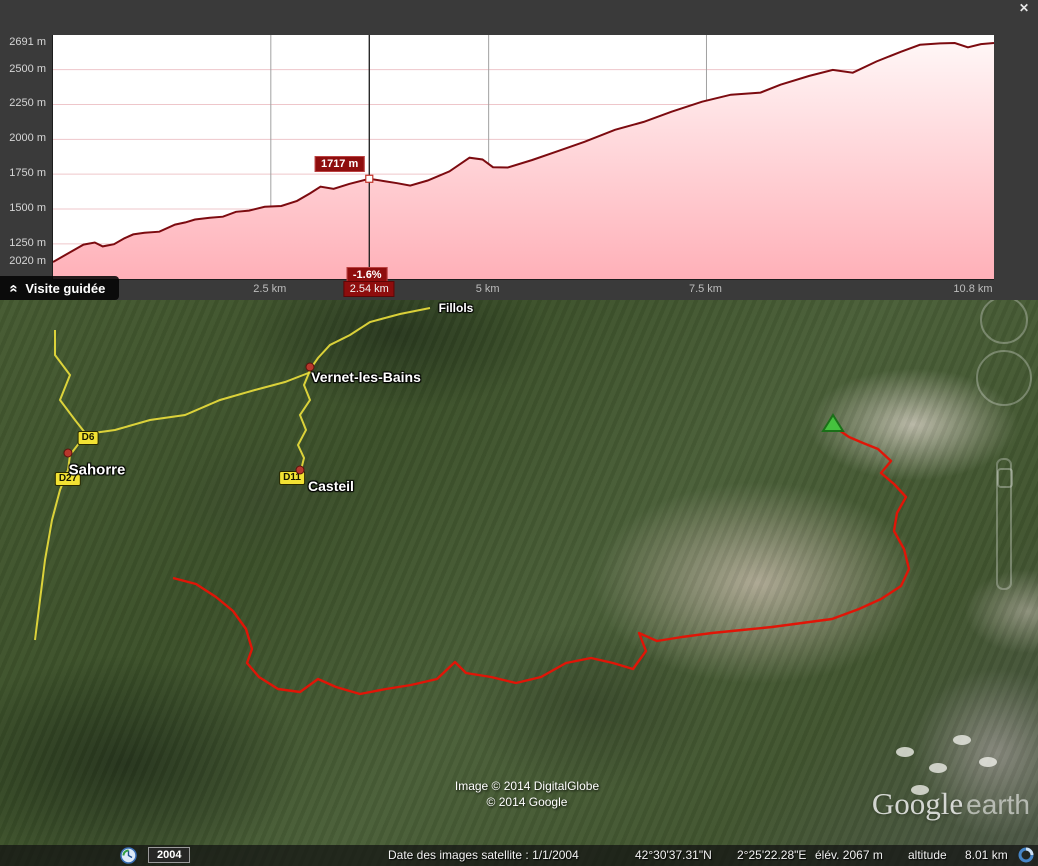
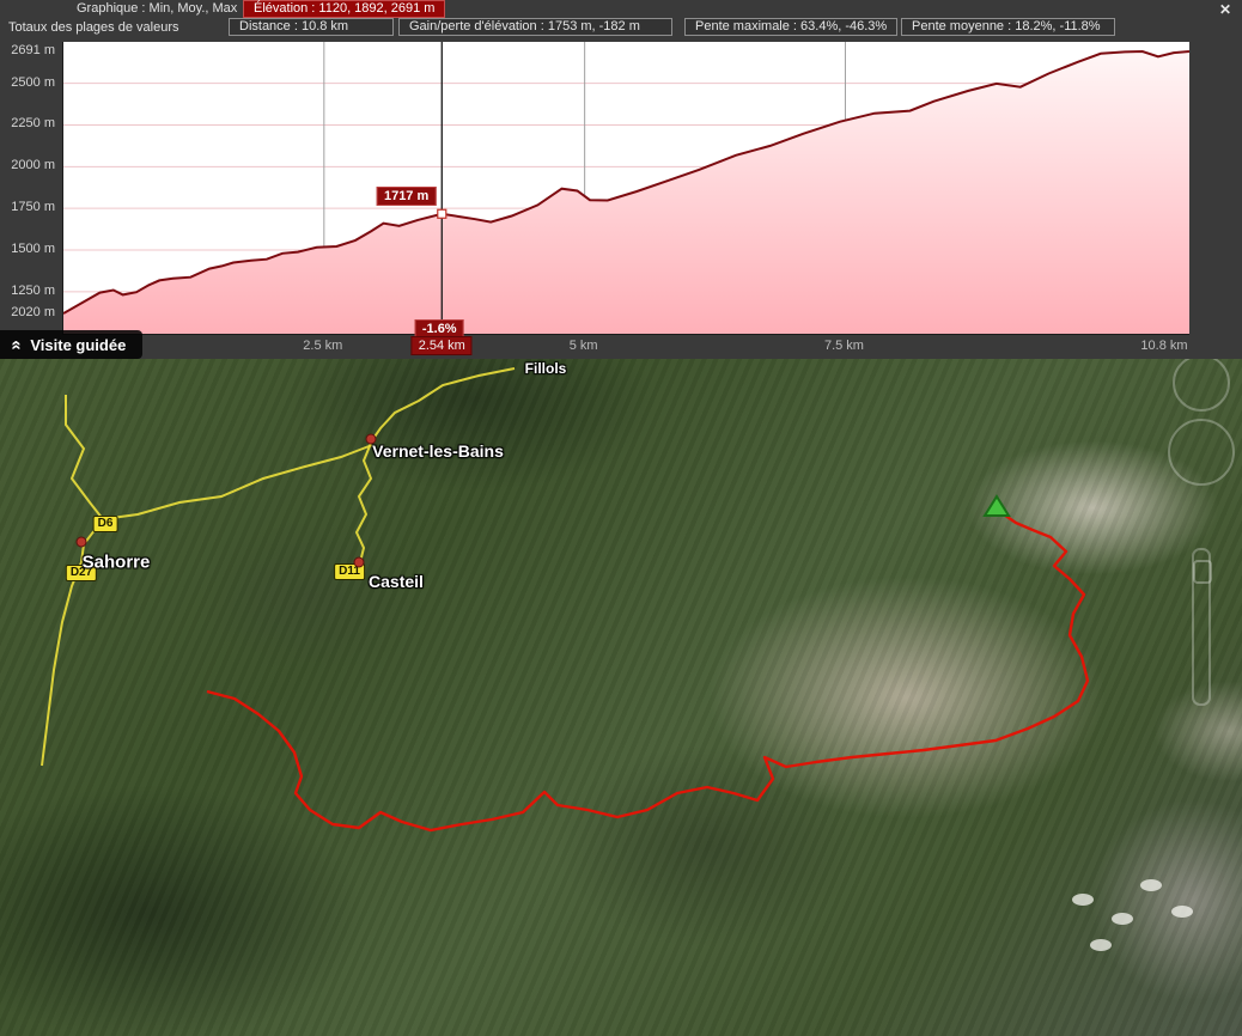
+ Graphique : Min, Moy., Max
+ Élévation : 1120, 1892, 2691 m
+ Totaux des plages de valeurs
+ Distance : 10.8 km
+ Gain/perte d'élévation : 1753 m, -182 m
+ Pente maximale : 63.4%, -46.3%
+ Pente moyenne : 18.2%, -11.8%
  ✕
  2691 m
  2500 m
  2250 m
  2000 m
  1750 m
  1500 m
  1250 m
  2020 m
  2.5 km
  5 km
  7.5 km
  10.8 km
  1717 m
  -1.6%
  2.54 km
  Visite guidée
  Fillols
  Vernet-les-Bains
  Sahorre
  Casteil
  D6
  D27
  D11
- Image © 2014 DigitalGlobe
- © 2014 Google
- Googleearth
- 2004
- Date des images satellite : 1/1/2004
- 42°30'37.31"N
- 2°25'22.28"E
- élév. 2067 m
- altitude
- 8.01 km
